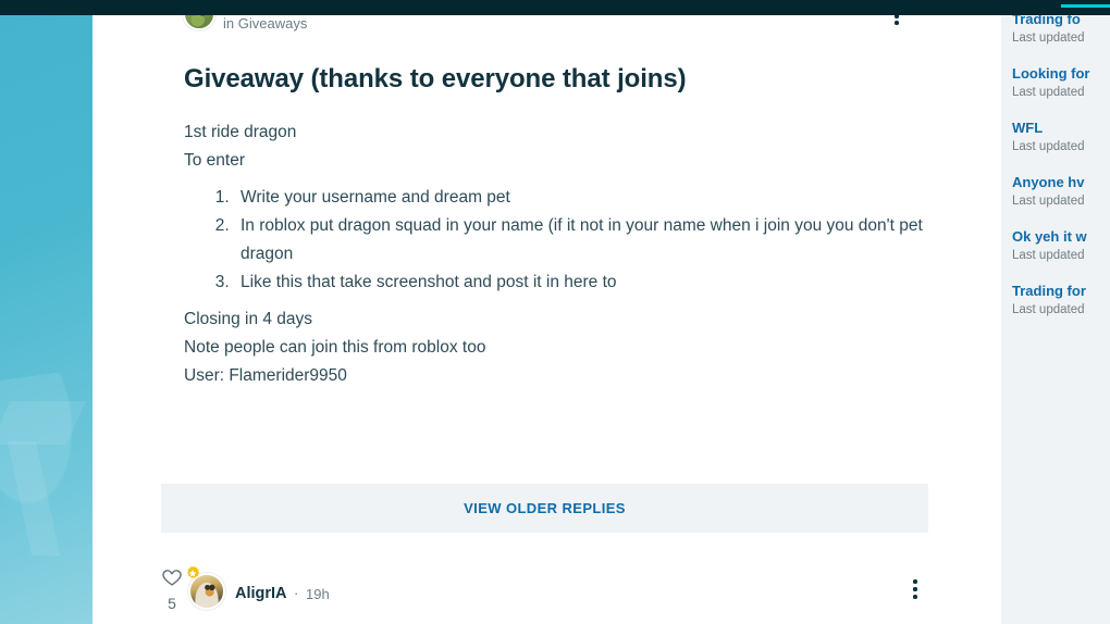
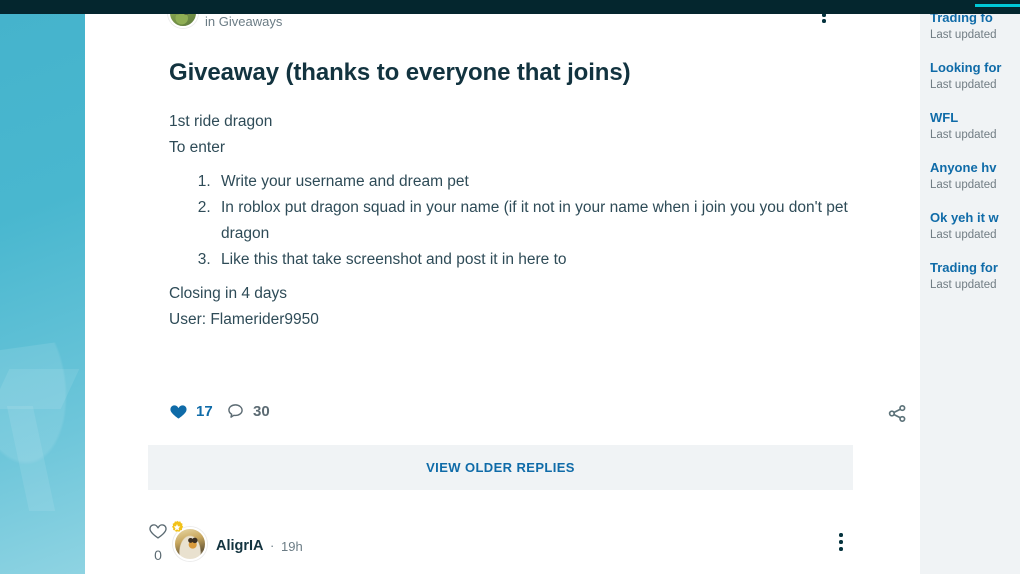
  in Giveaways
  Giveaway (thanks to everyone that joins)
  1st ride dragon
  To enter
  Write your username and dream pet
  In roblox put dragon squad in your name (if it not in your name when i join you you don't pet dragon
  Like this that take screenshot and post it in here to
  Closing in 4 days
- Note people can join this from roblox too
  User: Flamerider9950
+ 17
+ 30
  VIEW OLDER REPLIES
- 5
+ 0
  AligrIA
  ·
  19h
  Trading fo
  Last updated
  Looking for
  Last updated
  WFL
  Last updated
  Anyone hv
  Last updated
  Ok yeh it w
  Last updated
  Trading for
  Last updated
